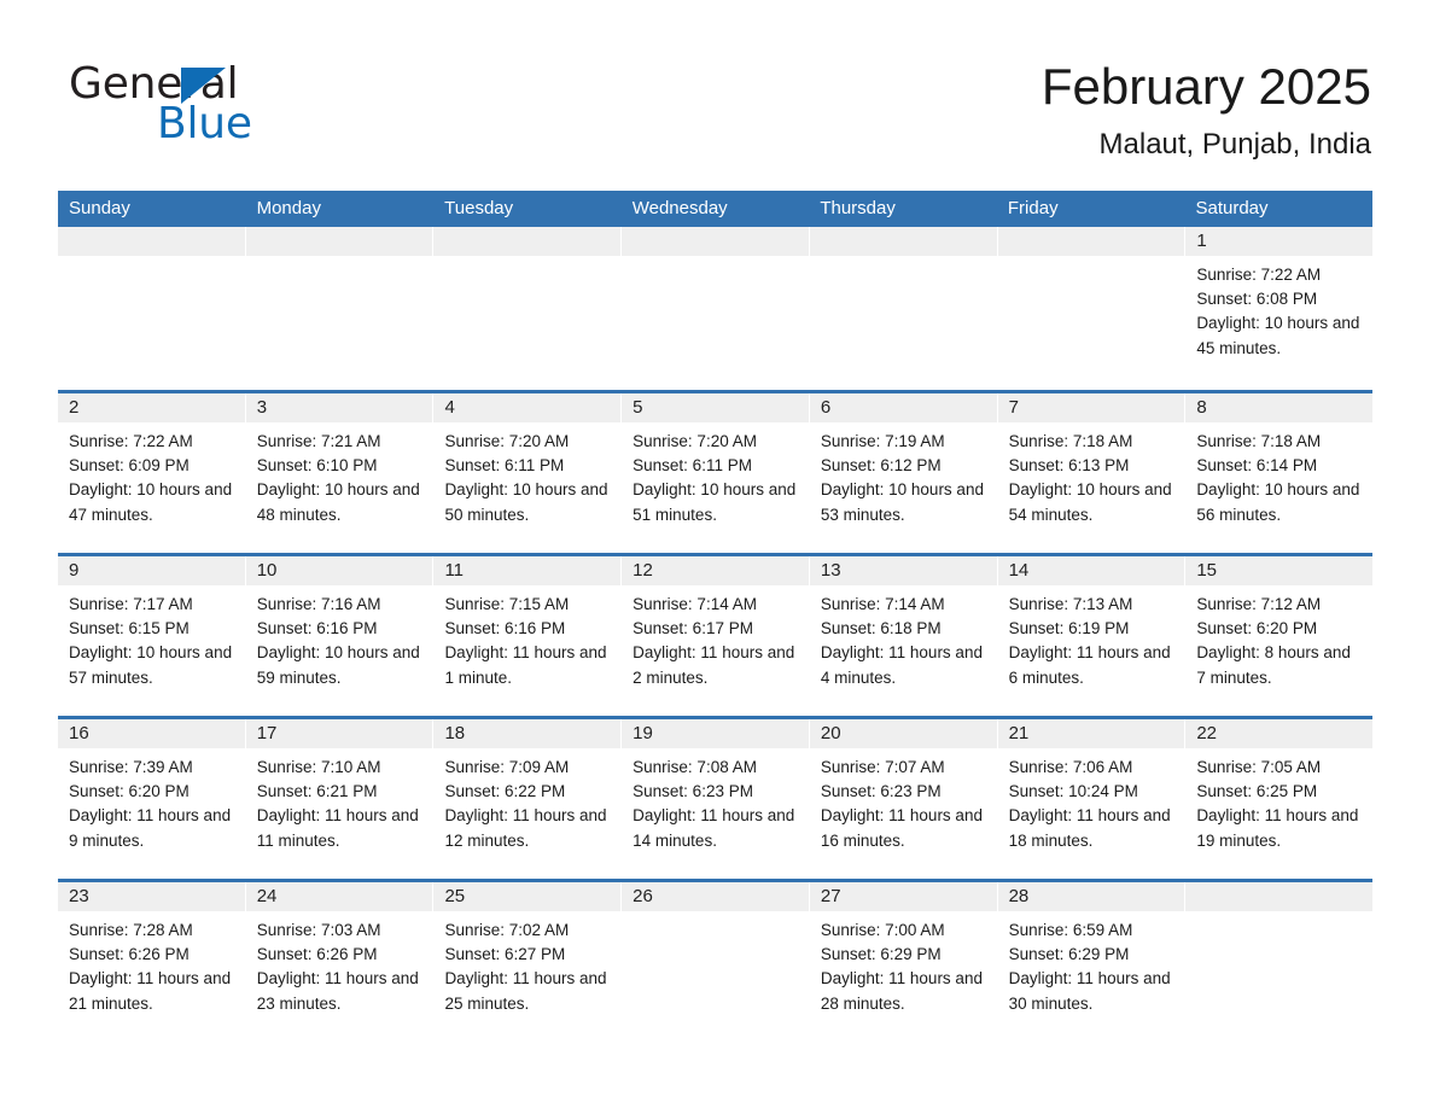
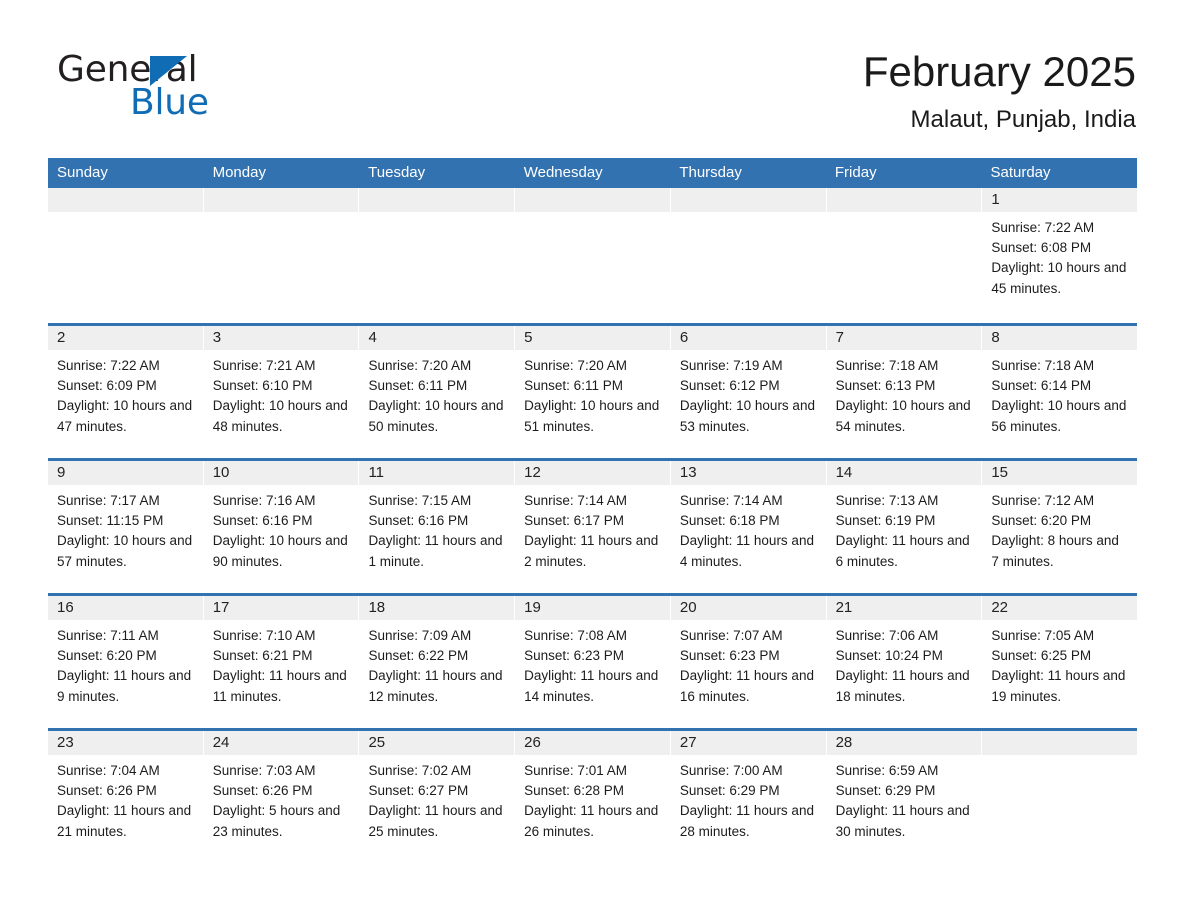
  General
  Blue
  February 2025
  Malaut, Punjab, India
  Sunday
  Monday
  Tuesday
  Wednesday
  Thursday
  Friday
  Saturday
  1
  Sunrise: 7:22 AM
  Sunset: 6:08 PM
  Daylight: 10 hours and 45 minutes.
  2
  Sunrise: 7:22 AM
  Sunset: 6:09 PM
  Daylight: 10 hours and 47 minutes.
  3
  Sunrise: 7:21 AM
  Sunset: 6:10 PM
  Daylight: 10 hours and 48 minutes.
  4
  Sunrise: 7:20 AM
  Sunset: 6:11 PM
  Daylight: 10 hours and 50 minutes.
  5
  Sunrise: 7:20 AM
  Sunset: 6:11 PM
  Daylight: 10 hours and 51 minutes.
  6
  Sunrise: 7:19 AM
  Sunset: 6:12 PM
  Daylight: 10 hours and 53 minutes.
  7
  Sunrise: 7:18 AM
  Sunset: 6:13 PM
  Daylight: 10 hours and 54 minutes.
  8
  Sunrise: 7:18 AM
  Sunset: 6:14 PM
  Daylight: 10 hours and 56 minutes.
  9
  Sunrise: 7:17 AM
- Sunset: 6:15 PM
+ Sunset: 11:15 PM
  Daylight: 10 hours and 57 minutes.
  10
  Sunrise: 7:16 AM
  Sunset: 6:16 PM
- Daylight: 10 hours and 59 minutes.
+ Daylight: 10 hours and 90 minutes.
  11
  Sunrise: 7:15 AM
  Sunset: 6:16 PM
  Daylight: 11 hours and 1 minute.
  12
  Sunrise: 7:14 AM
  Sunset: 6:17 PM
  Daylight: 11 hours and 2 minutes.
  13
  Sunrise: 7:14 AM
  Sunset: 6:18 PM
  Daylight: 11 hours and 4 minutes.
  14
  Sunrise: 7:13 AM
  Sunset: 6:19 PM
  Daylight: 11 hours and 6 minutes.
  15
  Sunrise: 7:12 AM
  Sunset: 6:20 PM
  Daylight: 8 hours and 7 minutes.
  16
- Sunrise: 7:39 AM
+ Sunrise: 7:11 AM
  Sunset: 6:20 PM
  Daylight: 11 hours and 9 minutes.
  17
  Sunrise: 7:10 AM
  Sunset: 6:21 PM
  Daylight: 11 hours and 11 minutes.
  18
  Sunrise: 7:09 AM
  Sunset: 6:22 PM
  Daylight: 11 hours and 12 minutes.
  19
  Sunrise: 7:08 AM
  Sunset: 6:23 PM
  Daylight: 11 hours and 14 minutes.
  20
  Sunrise: 7:07 AM
  Sunset: 6:23 PM
  Daylight: 11 hours and 16 minutes.
  21
  Sunrise: 7:06 AM
  Sunset: 10:24 PM
  Daylight: 11 hours and 18 minutes.
  22
  Sunrise: 7:05 AM
  Sunset: 6:25 PM
  Daylight: 11 hours and 19 minutes.
  23
- Sunrise: 7:28 AM
+ Sunrise: 7:04 AM
  Sunset: 6:26 PM
  Daylight: 11 hours and 21 minutes.
  24
  Sunrise: 7:03 AM
  Sunset: 6:26 PM
- Daylight: 11 hours and 23 minutes.
+ Daylight: 5 hours and 23 minutes.
  25
  Sunrise: 7:02 AM
  Sunset: 6:27 PM
  Daylight: 11 hours and 25 minutes.
  26
+ Sunrise: 7:01 AM
+ Sunset: 6:28 PM
+ Daylight: 11 hours and 26 minutes.
  27
  Sunrise: 7:00 AM
  Sunset: 6:29 PM
  Daylight: 11 hours and 28 minutes.
  28
  Sunrise: 6:59 AM
  Sunset: 6:29 PM
  Daylight: 11 hours and 30 minutes.
